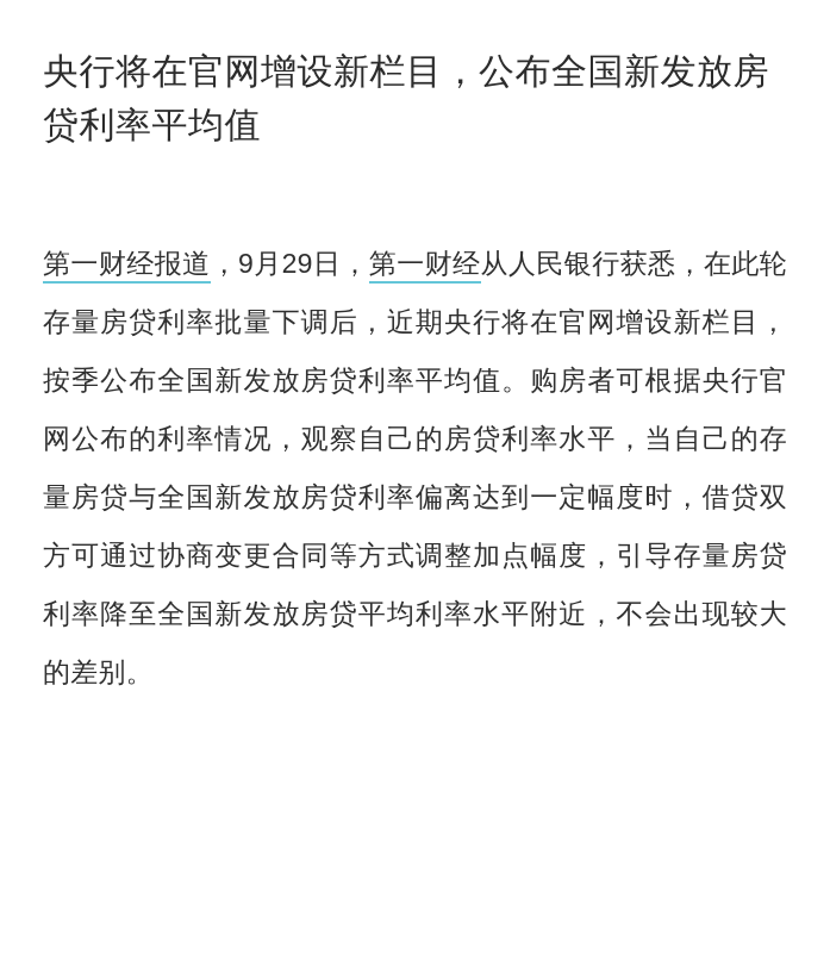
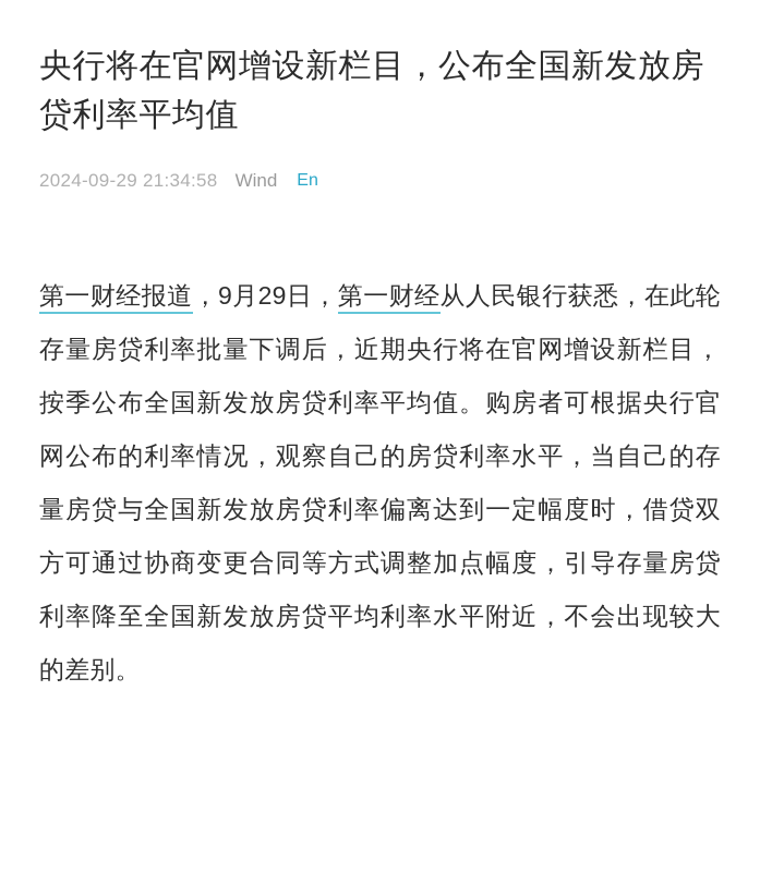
  央行将在官网增设新栏目，公布全国新发放房贷利率平均值
+ 2024-09-29 21:34:58
+ Wind
+ En
  第一财经报道，9月29日，第一财经从人民银行获悉，在此轮存量房贷利率批量下调后，近期央行将在官网增设新栏目，按季公布全国新发放房贷利率平均值。购房者可根据央行官网公布的利率情况，观察自己的房贷利率水平，当自己的存量房贷与全国新发放房贷利率偏离达到一定幅度时，借贷双方可通过协商变更合同等方式调整加点幅度，引导存量房贷利率降至全国新发放房贷平均利率水平附近，不会出现较大的差别。
